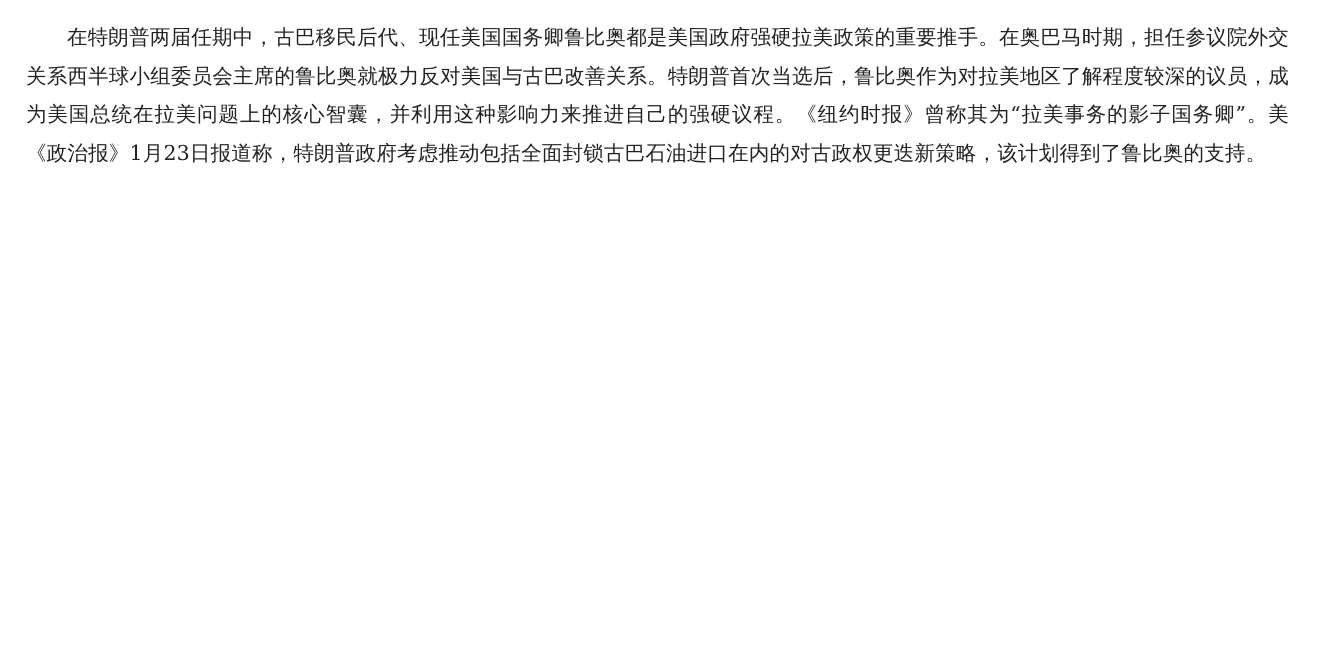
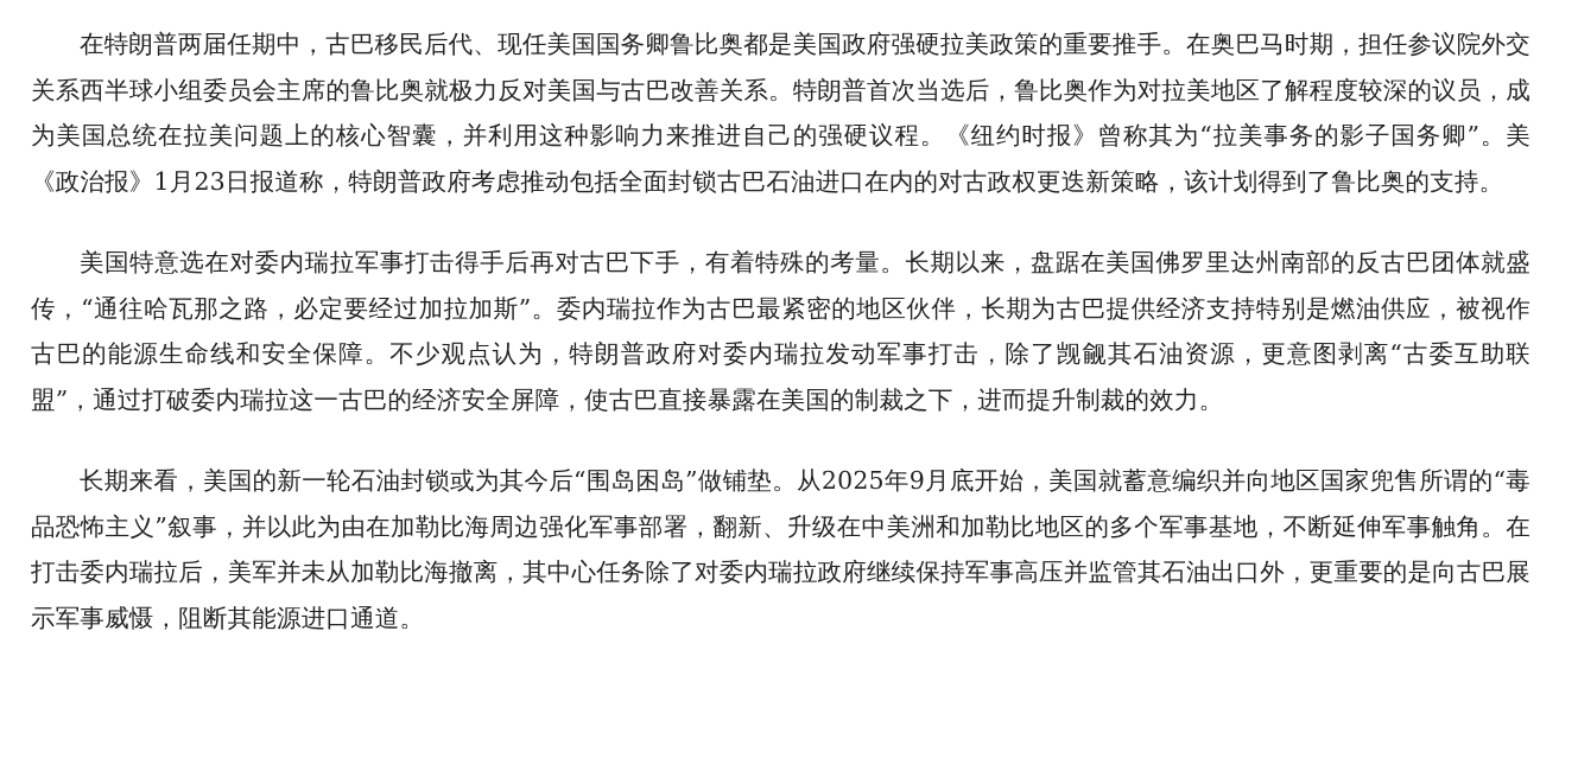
  在特朗普两届任期中，古巴移民后代、现任美国国务卿鲁比奥都是美国政府强硬拉美政策的重要推手。在奥巴马时期，担任参议院外交关系西半球小组委员会主席的鲁比奥就极力反对美国与古巴改善关系。特朗普首次当选后，鲁比奥作为对拉美地区了解程度较深的议员，成为美国总统在拉美问题上的核心智囊，并利用这种影响力来推进自己的强硬议程。《纽约时报》曾称其为“拉美事务的影子国务卿”。美《政治报》1月23日报道称，特朗普政府考虑推动包括全面封锁古巴石油进口在内的对古政权更迭新策略，该计划得到了鲁比奥的支持。
+ 美国特意选在对委内瑞拉军事打击得手后再对古巴下手，有着特殊的考量。长期以来，盘踞在美国佛罗里达州南部的反古巴团体就盛传，“通往哈瓦那之路，必定要经过加拉加斯”。委内瑞拉作为古巴最紧密的地区伙伴，长期为古巴提供经济支持特别是燃油供应，被视作古巴的能源生命线和安全保障。不少观点认为，特朗普政府对委内瑞拉发动军事打击，除了觊觎其石油资源，更意图剥离“古委互助联盟”，通过打破委内瑞拉这一古巴的经济安全屏障，使古巴直接暴露在美国的制裁之下，进而提升制裁的效力。
+ 长期来看，美国的新一轮石油封锁或为其今后“围岛困岛”做铺垫。从2025年9月底开始，美国就蓄意编织并向地区国家兜售所谓的“毒品恐怖主义”叙事，并以此为由在加勒比海周边强化军事部署，翻新、升级在中美洲和加勒比地区的多个军事基地，不断延伸军事触角。在打击委内瑞拉后，美军并未从加勒比海撤离，其中心任务除了对委内瑞拉政府继续保持军事高压并监管其石油出口外，更重要的是向古巴展示军事威慑，阻断其能源进口通道。
